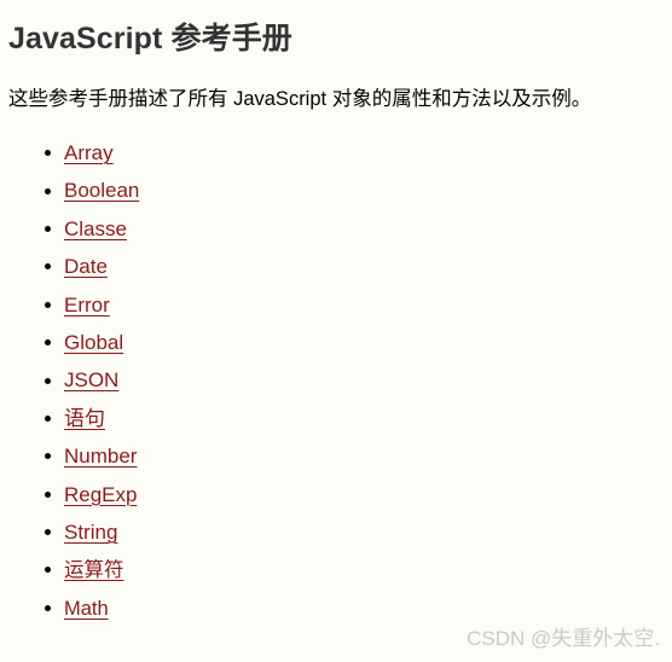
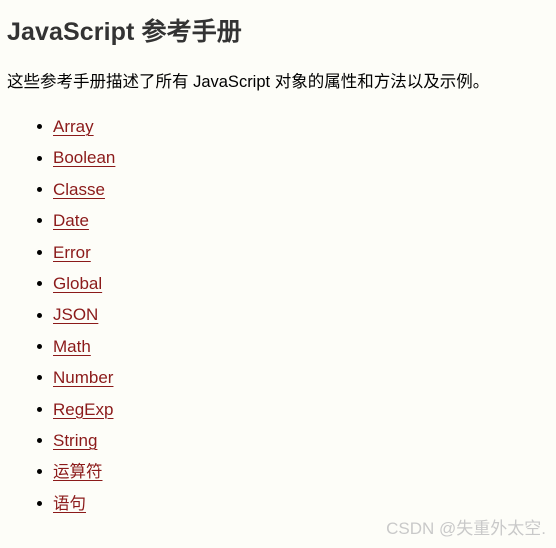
  JavaScript 参考手册
  这些参考手册描述了所有 JavaScript 对象的属性和方法以及示例。
  Array
  Boolean
  Classe
  Date
  Error
  Global
  JSON
- 语句
+ Math
  Number
  RegExp
  String
  运算符
- Math
+ 语句
  CSDN @失重外太空.
